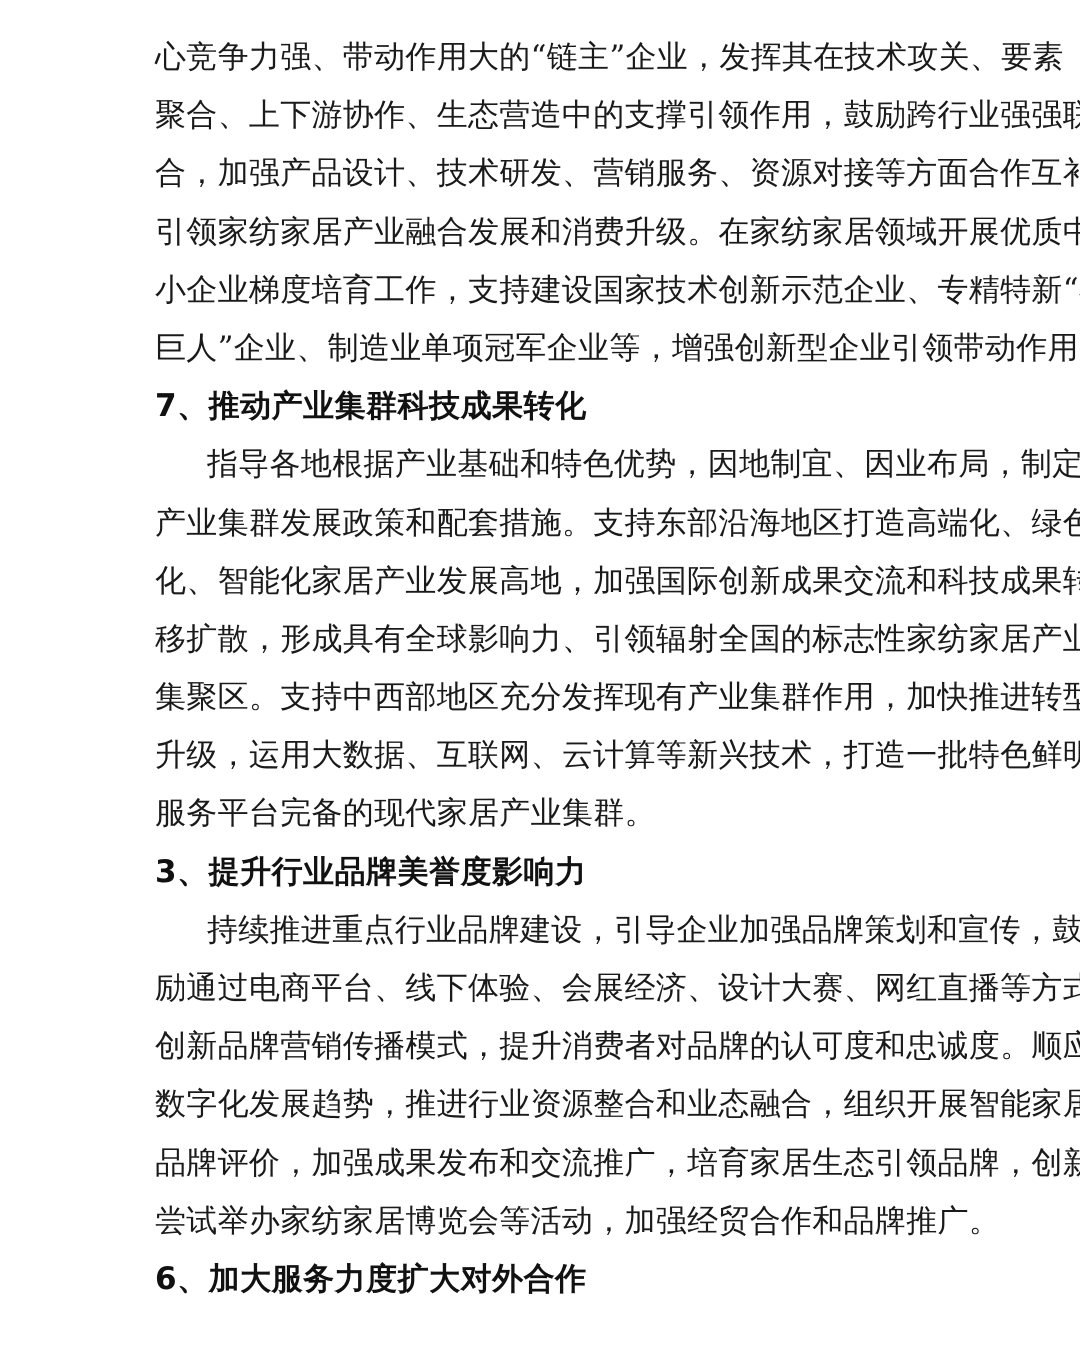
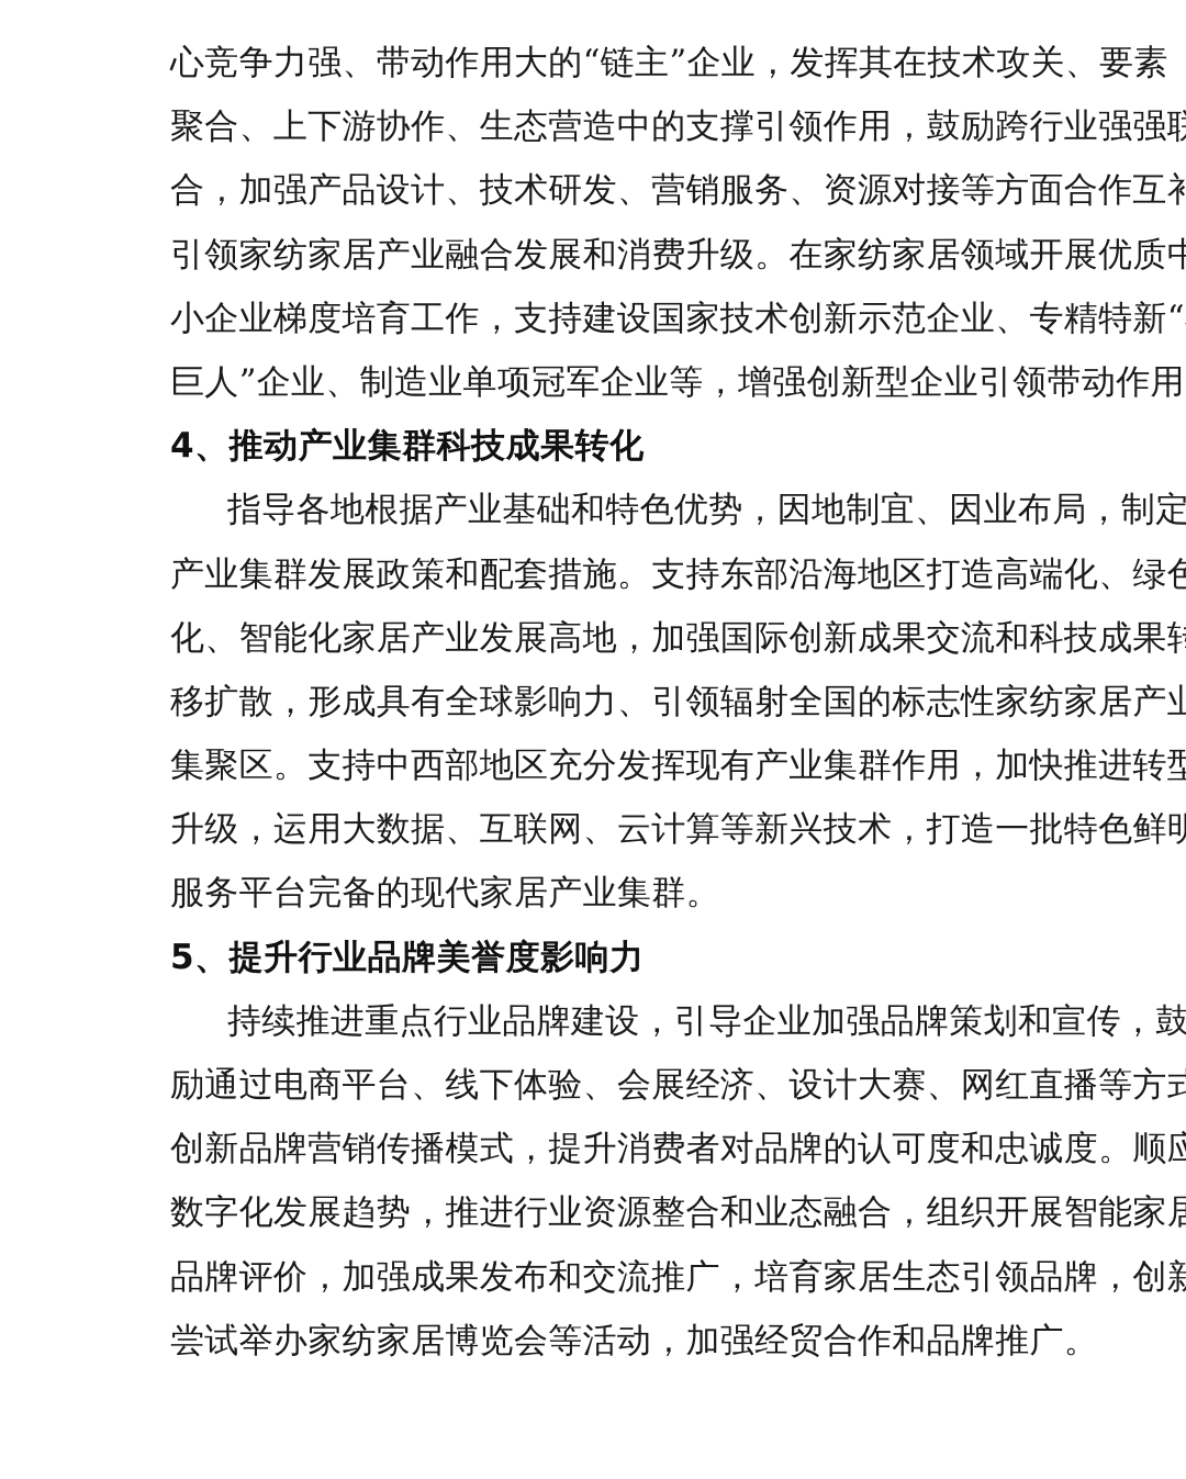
  心竞争力强、带动作用大的“链主”企业，发挥其在技术攻关、要素
  聚合、上下游协作、生态营造中的支撑引领作用，鼓励跨行业强强联
  合，加强产品设计、技术研发、营销服务、资源对接等方面合作互补
  引领家纺家居产业融合发展和消费升级。在家纺家居领域开展优质中
  小企业梯度培育工作，支持建设国家技术创新示范企业、专精特新“
  巨人”企业、制造业单项冠军企业等，增强创新型企业引领带动作用
- 7、推动产业集群科技成果转化
+ 4、推动产业集群科技成果转化
  指导各地根据产业基础和特色优势，因地制宜、因业布局，制定
  产业集群发展政策和配套措施。支持东部沿海地区打造高端化、绿色
  化、智能化家居产业发展高地，加强国际创新成果交流和科技成果转
  移扩散，形成具有全球影响力、引领辐射全国的标志性家纺家居产业
  集聚区。支持中西部地区充分发挥现有产业集群作用，加快推进转型
  升级，运用大数据、互联网、云计算等新兴技术，打造一批特色鲜明
  服务平台完备的现代家居产业集群。
- 3、提升行业品牌美誉度影响力
+ 5、提升行业品牌美誉度影响力
  持续推进重点行业品牌建设，引导企业加强品牌策划和宣传，鼓
  励通过电商平台、线下体验、会展经济、设计大赛、网红直播等方式
  创新品牌营销传播模式，提升消费者对品牌的认可度和忠诚度。顺应
  数字化发展趋势，推进行业资源整合和业态融合，组织开展智能家居
  品牌评价，加强成果发布和交流推广，培育家居生态引领品牌，创新
  尝试举办家纺家居博览会等活动，加强经贸合作和品牌推广。
- 6、加大服务力度扩大对外合作
